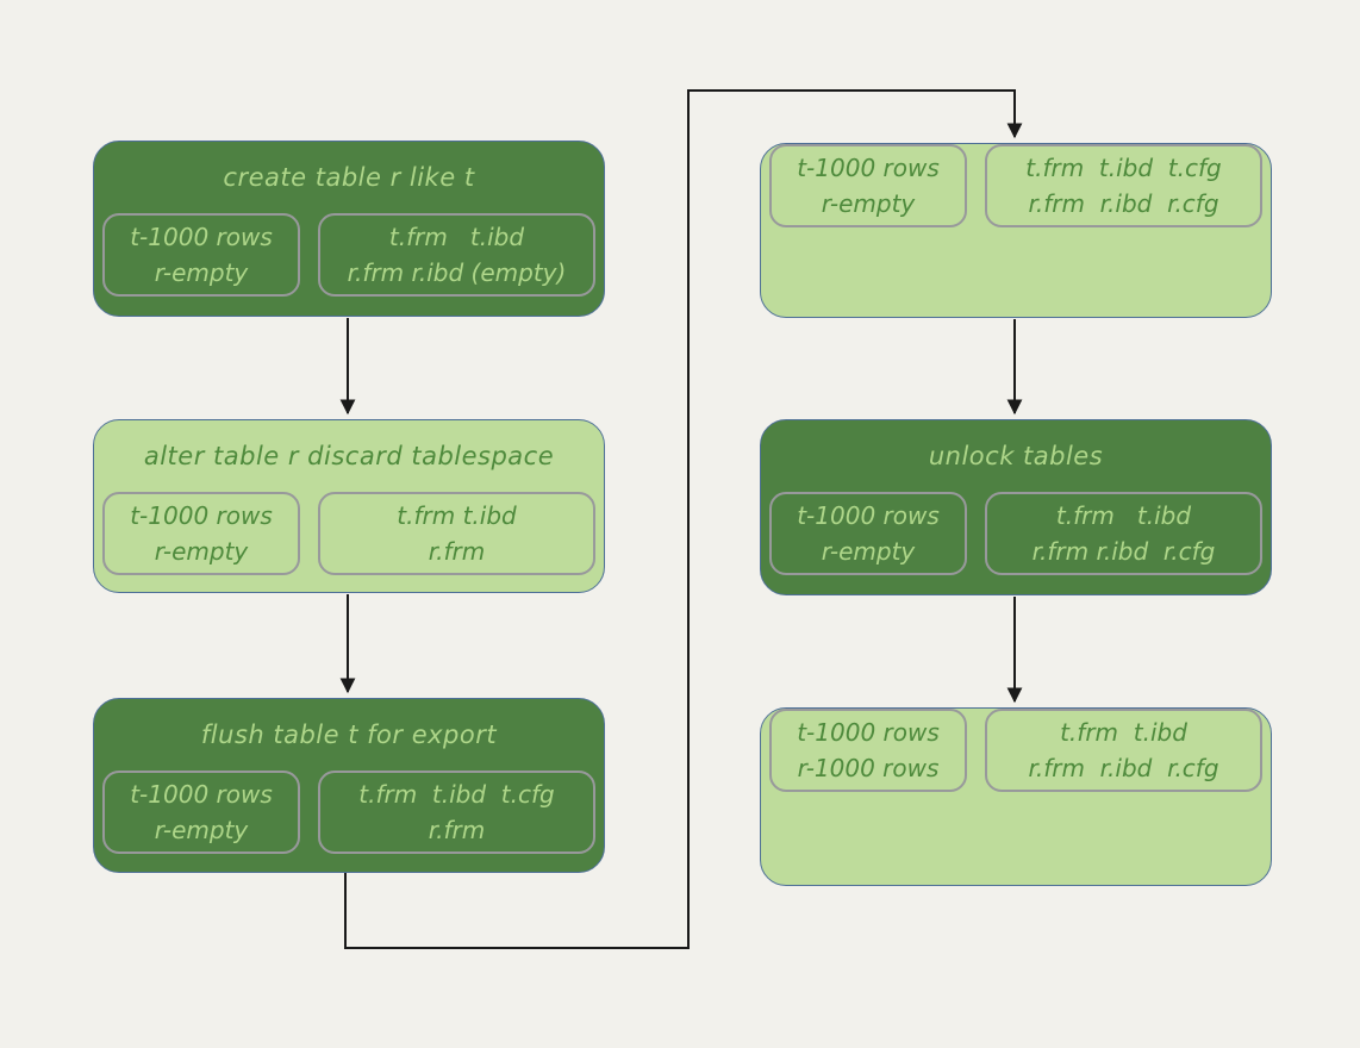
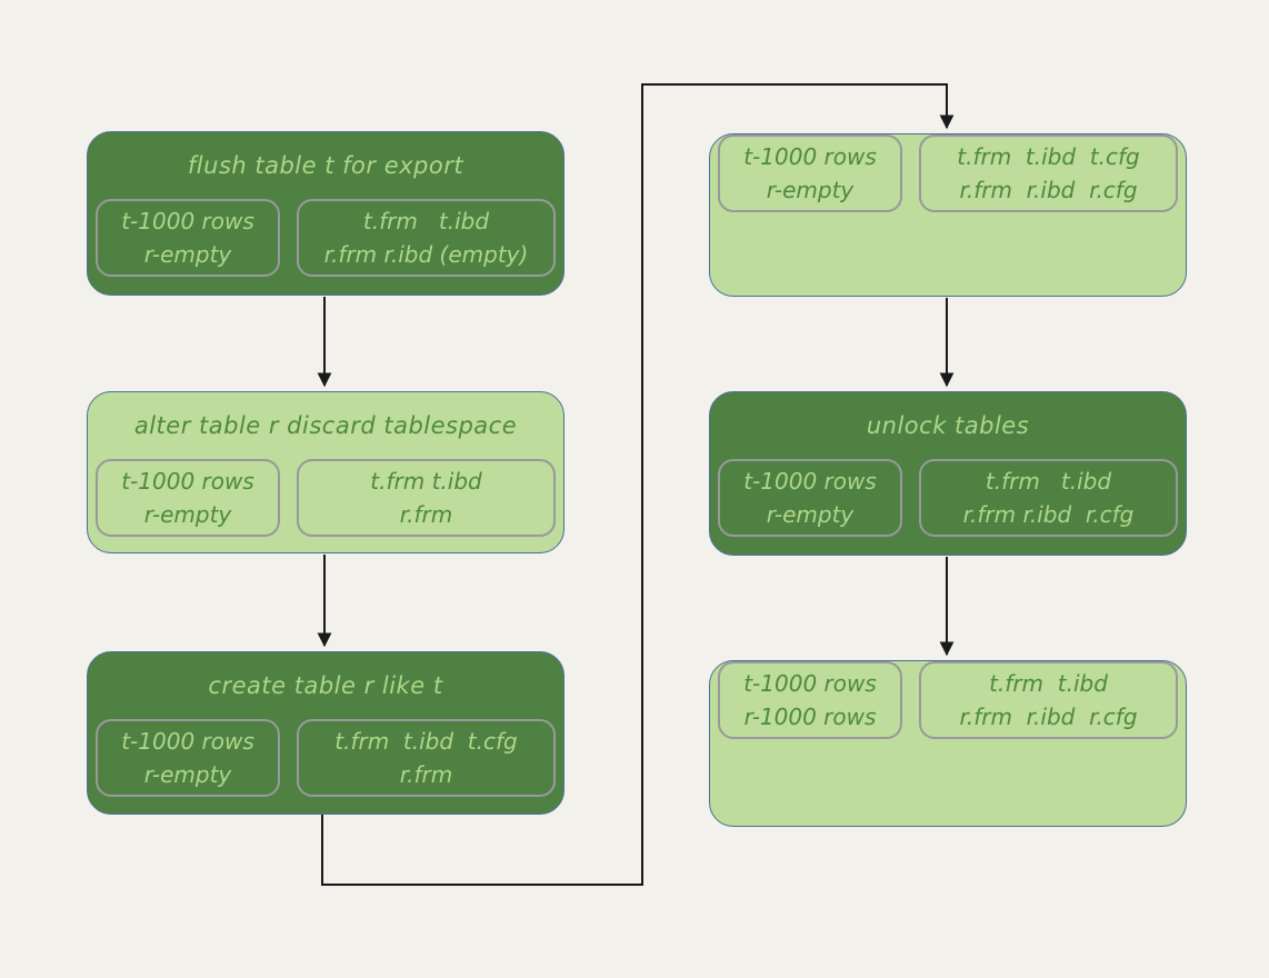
- create table r like t
+ flush table t for export
  t-1000 rows
  r-empty
  t.frm t.ibd
  r.frm r.ibd (empty)
  alter table r discard tablespace
  t-1000 rows
  r-empty
  t.frm t.ibd
  r.frm
- flush table t for export
+ create table r like t
  t-1000 rows
  r-empty
  t.frm t.ibd t.cfg
  r.frm
  t-1000 rows
  r-empty
  t.frm t.ibd t.cfg
  r.frm r.ibd r.cfg
  unlock tables
  t-1000 rows
  r-empty
  t.frm t.ibd
  r.frm r.ibd r.cfg
  t-1000 rows
  r-1000 rows
  t.frm t.ibd
  r.frm r.ibd r.cfg
